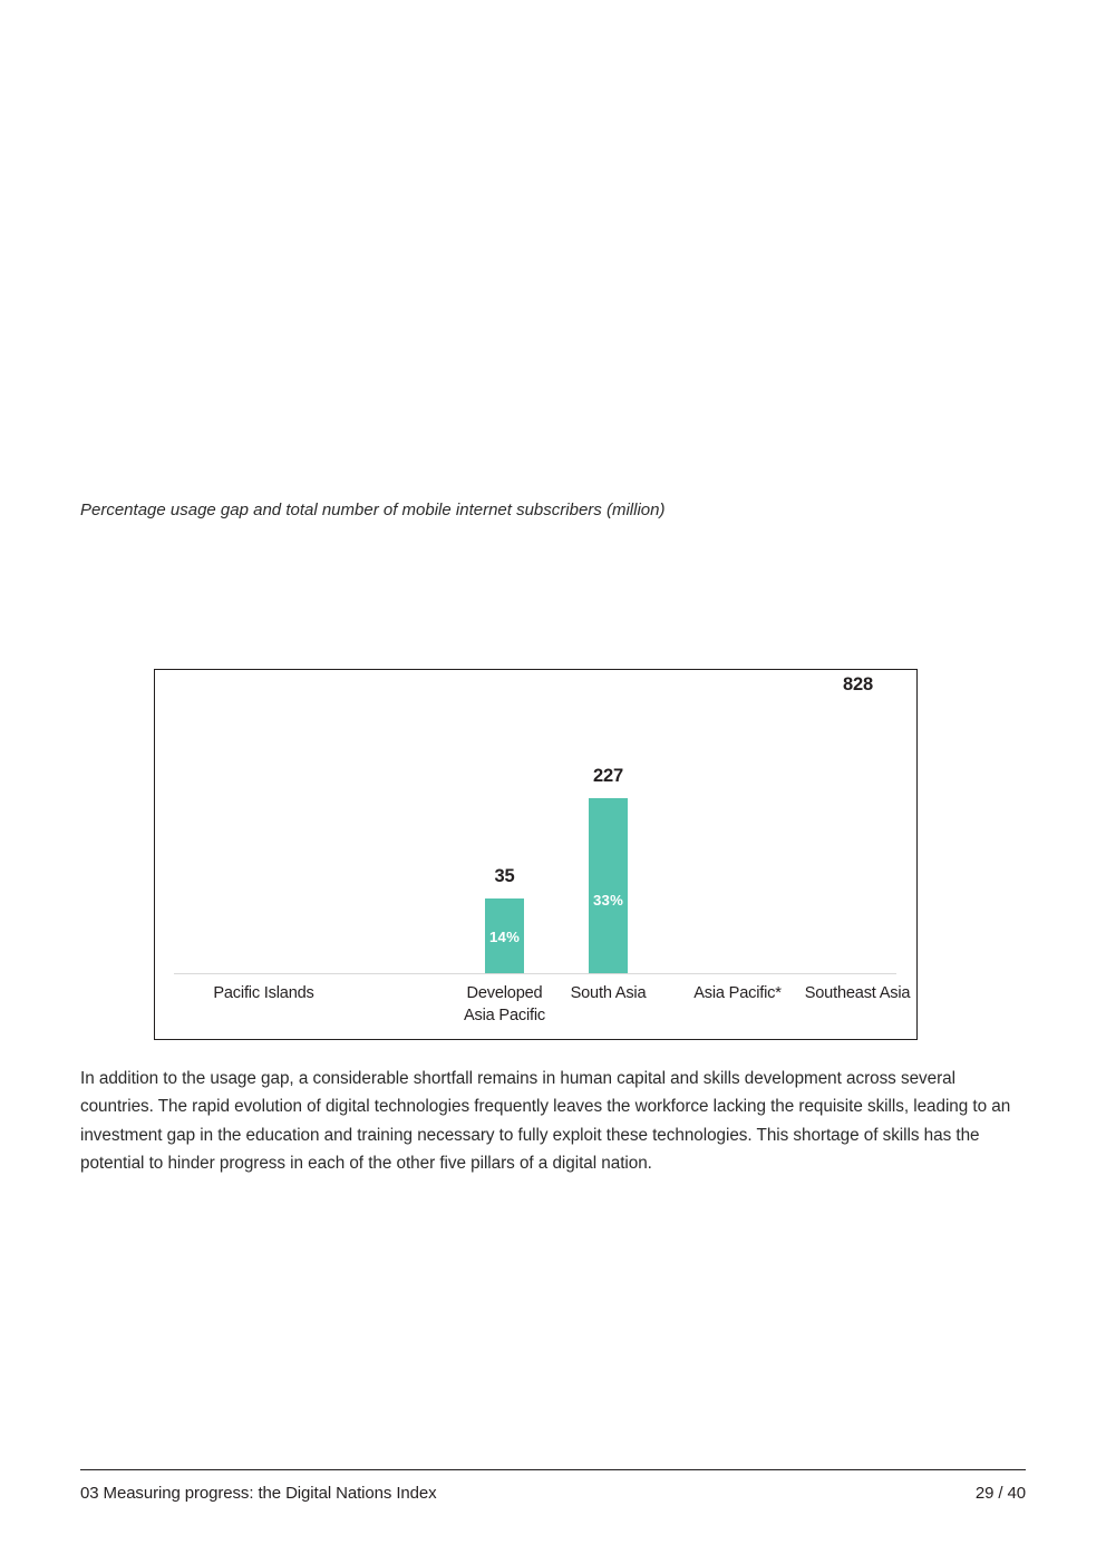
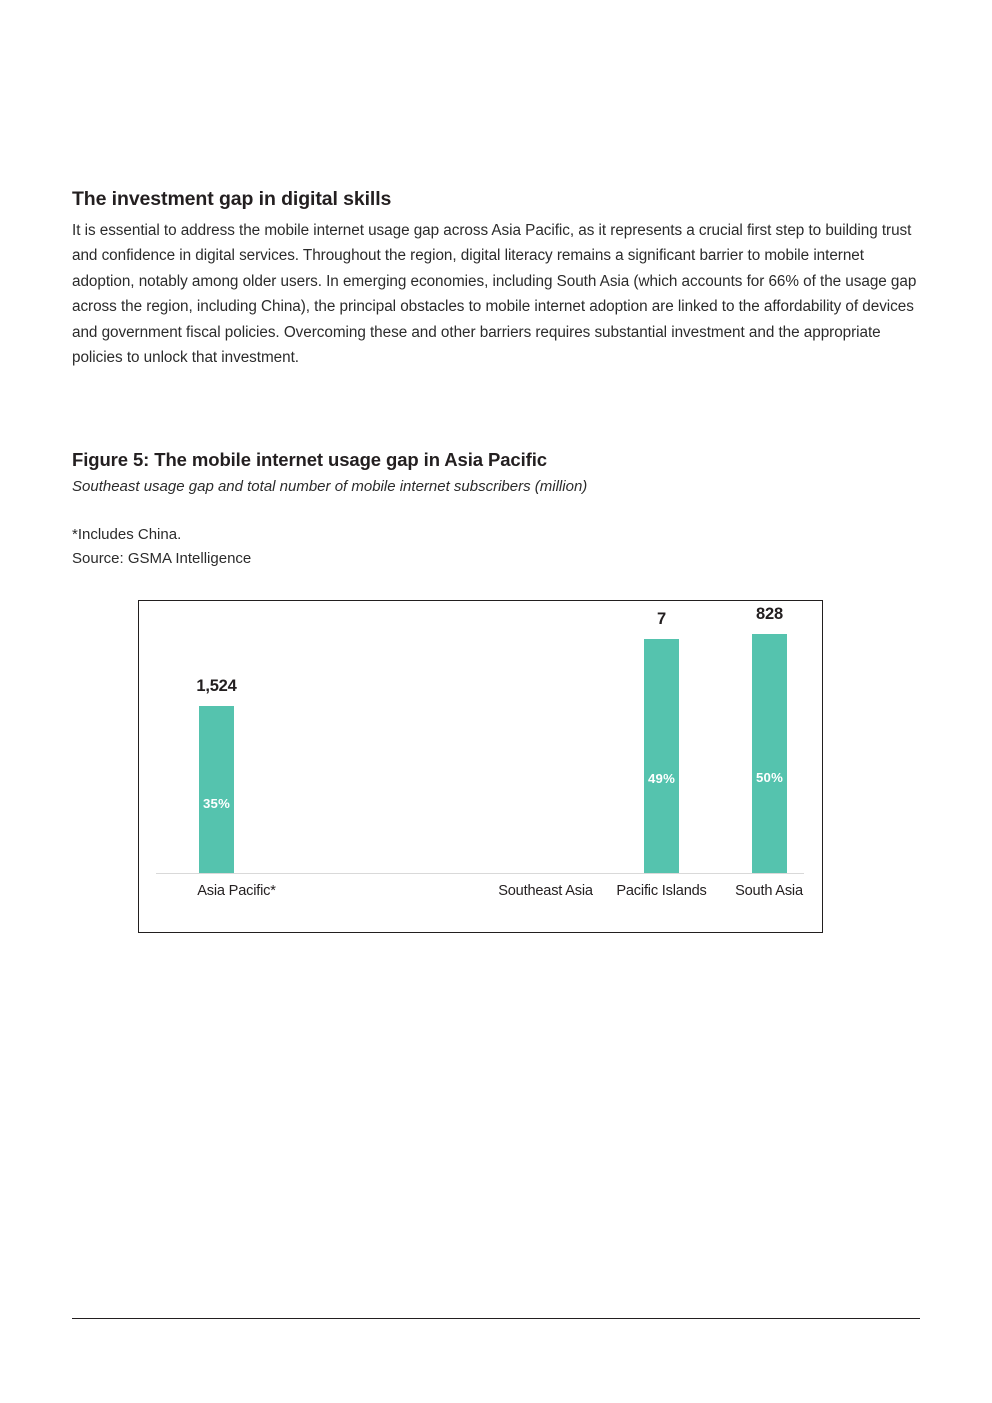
+ The investment gap in digital skills
+ It is essential to address the mobile internet usage gap across Asia Pacific, as it represents a crucial first step to building trust and confidence in digital services. Throughout the region, digital literacy remains a significant barrier to mobile internet adoption, notably among older users. In emerging economies, including South Asia (which accounts for 66% of the usage gap across the region, including China), the principal obstacles to mobile internet adoption are linked to the affordability of devices and government fiscal policies. Overcoming these and other barriers requires substantial investment and the appropriate policies to unlock that investment.
+ Figure 5: The mobile internet usage gap in Asia Pacific
- Percentage usage gap and total number of mobile internet subscribers (million)
+ Southeast usage gap and total number of mobile internet subscribers (million)
+ *Includes China.
+ Source: GSMA Intelligence
+ 35%
+ 1,524
- Pacific Islands
+ Asia Pacific*
- 14%
- 35
- Developed
- Asia Pacific
- 33%
- 227
- South Asia
+ Southeast Asia
+ 49%
+ 7
- Asia Pacific*
+ Pacific Islands
+ 50%
  828
- Southeast Asia
+ South Asia
- In addition to the usage gap, a considerable shortfall remains in human capital and skills development across several countries. The rapid evolution of digital technologies frequently leaves the workforce lacking the requisite skills, leading to an investment gap in the education and training necessary to fully exploit these technologies. This shortage of skills has the potential to hinder progress in each of the other five pillars of a digital nation.
- 03 Measuring progress: the Digital Nations Index
- 29 / 40
